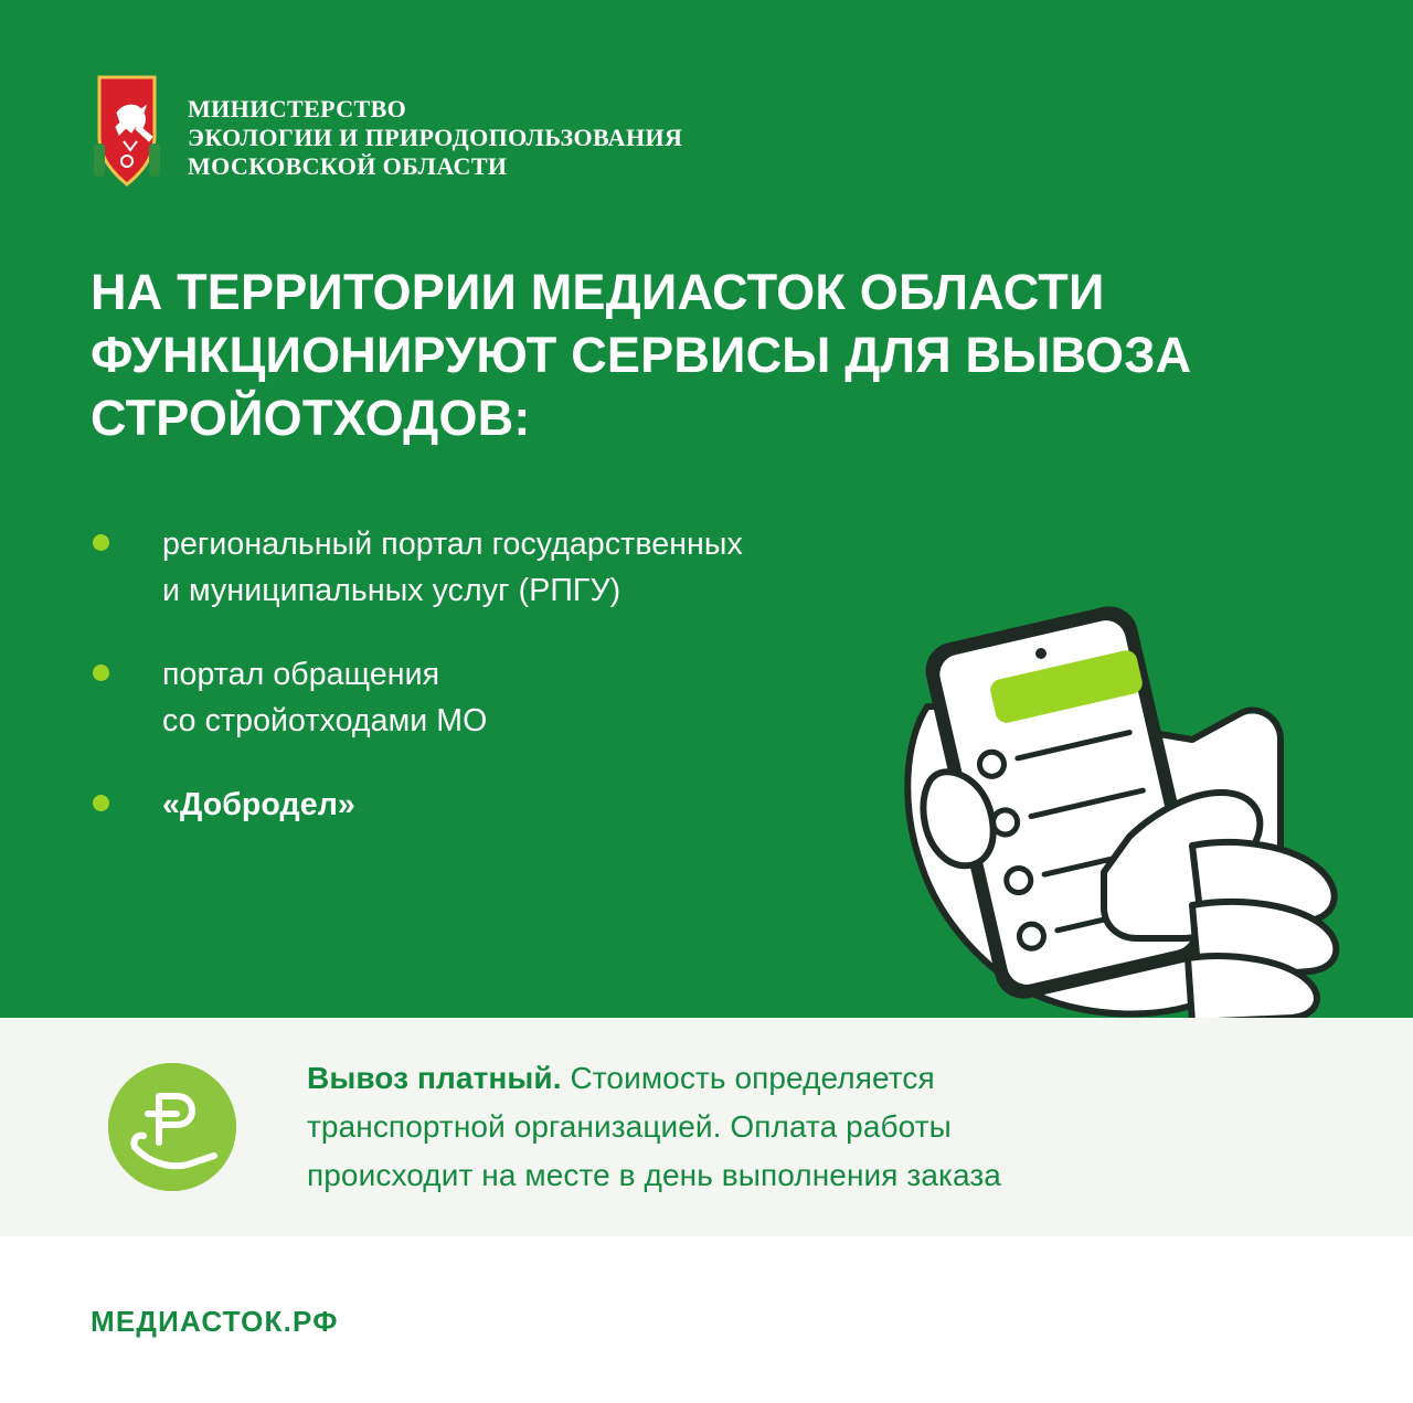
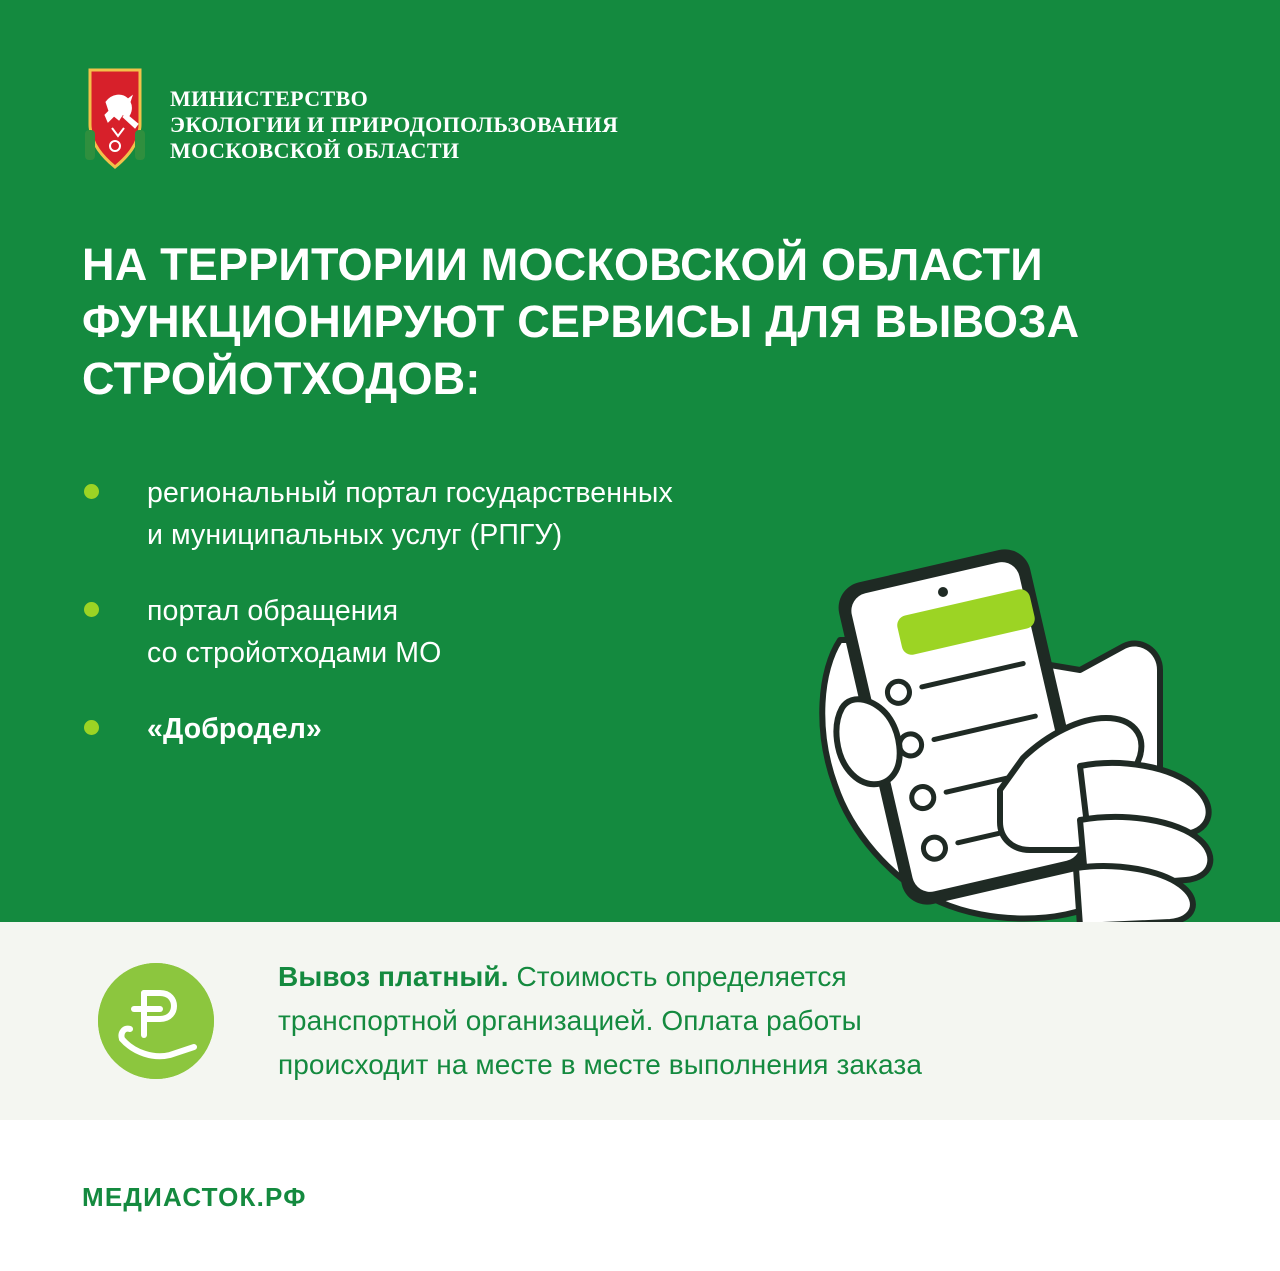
  МИНИСТЕРСТВО
  ЭКОЛОГИИ И ПРИРОДОПОЛЬЗОВАНИЯ
  МОСКОВСКОЙ ОБЛАСТИ
- НА ТЕРРИТОРИИ МЕДИАСТОК ОБЛАСТИ ФУНКЦИОНИРУЮТ СЕРВИСЫ ДЛЯ ВЫВОЗА СТРОЙОТХОДОВ:
+ НА ТЕРРИТОРИИ МОСКОВСКОЙ ОБЛАСТИ ФУНКЦИОНИРУЮТ СЕРВИСЫ ДЛЯ ВЫВОЗА СТРОЙОТХОДОВ:
  региональный портал государственных
  и муниципальных услуг (РПГУ)
  портал обращения
  со стройотходами МО
  «Добродел»
  Вывоз платный. Стоимость определяется
  транспортной организацией. Оплата работы
- происходит на месте в день выполнения заказа
+ происходит на месте в месте выполнения заказа
  МЕДИАСТОК.РФ
